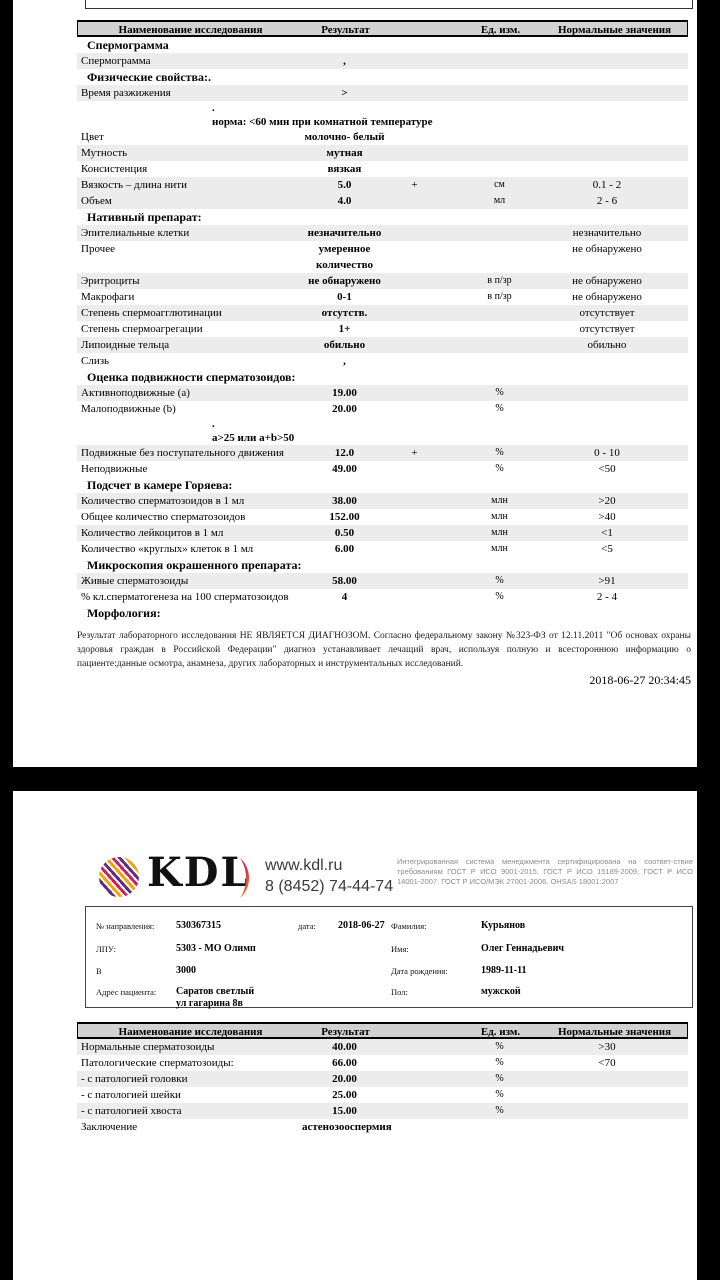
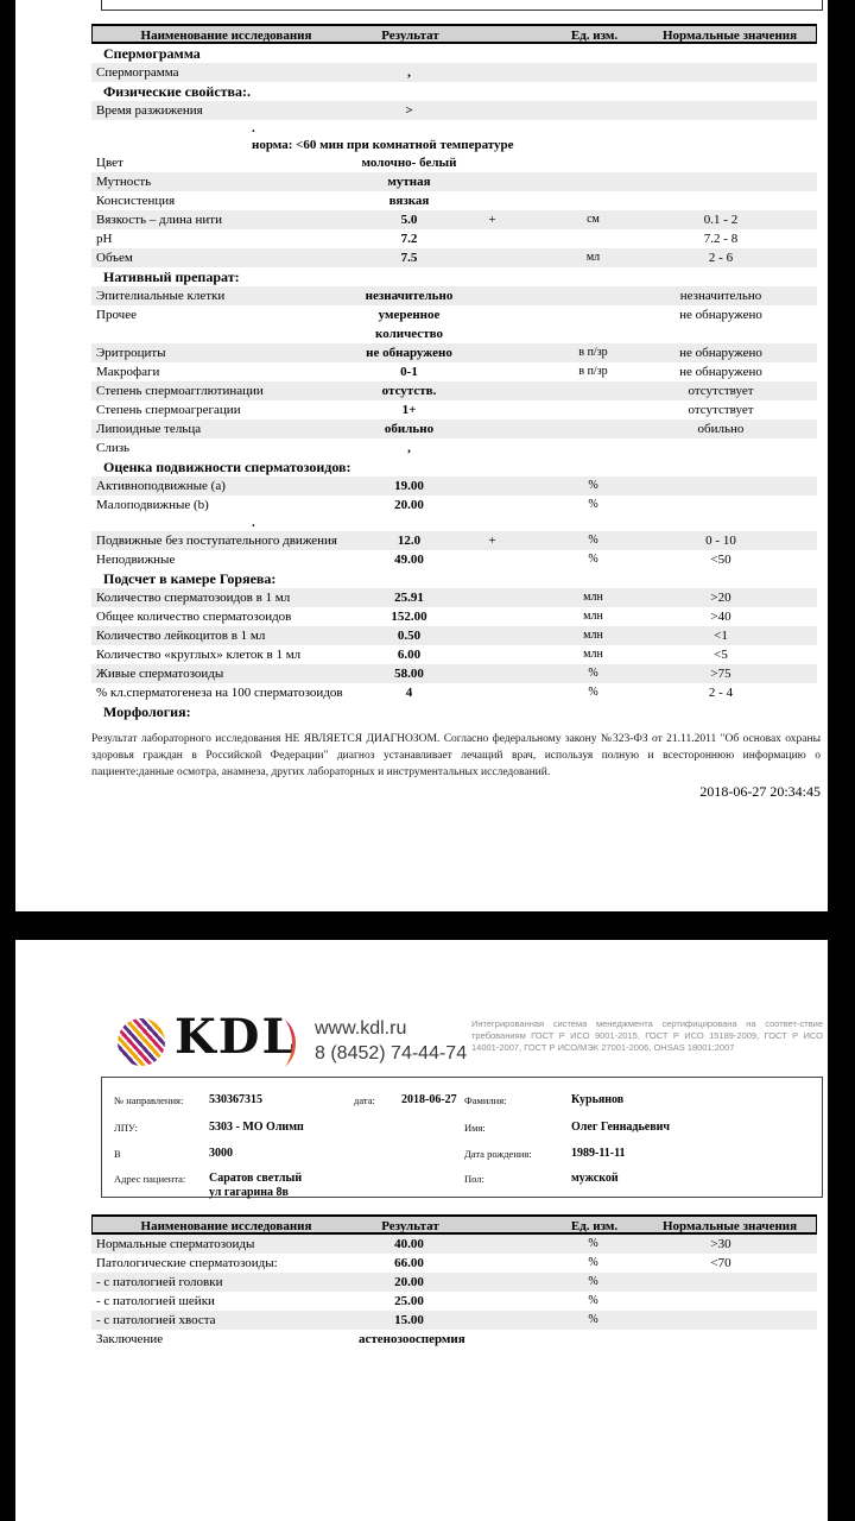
  Наименование исследования
  Результат
  Ед. изм.
  Нормальные значения
  Спермограмма
  Спермограмма
  ,
  Физические свойства:.
  Время разжижения
  >
  .
  норма: <60 мин при комнатной температуре
  Цвет
  молочно- белый
  Мутность
  мутная
  Консистенция
  вязкая
  Вязкость – длина нити
  5.0
  +
  см
  0.1 - 2
+ pH
+ 7.2
+ 7.2 - 8
  Объем
- 4.0
+ 7.5
  мл
  2 - 6
  Нативный препарат:
  Эпителиальные клетки
  незначительно
  незначительно
  Прочее
  умеренное количество
  не обнаружено
  Эритроциты
  не обнаружено
  в п/зр
  не обнаружено
  Макрофаги
  0-1
  в п/зр
  не обнаружено
  Степень спермоагглютинации
  отсутств.
  отсутствует
  Степень спермоагрегации
  1+
  отсутствует
  Липоидные тельца
  обильно
  обильно
  Слизь
  ,
  Оценка подвижности сперматозоидов:
  Активноподвижные (a)
  19.00
  %
  Малоподвижные (b)
  20.00
  %
  .
- a>25 или a+b>50
  Подвижные без поступательного движения
  12.0
  +
  %
  0 - 10
  Неподвижные
  49.00
  %
  <50
  Подсчет в камере Горяева:
  Количество сперматозоидов в 1 мл
- 38.00
+ 25.91
  млн
  >20
  Общее количество сперматозоидов
  152.00
  млн
  >40
  Количество лейкоцитов в 1 мл
  0.50
  млн
  <1
  Количество «круглых» клеток в 1 мл
  6.00
  млн
  <5
- Микроскопия окрашенного препарата:
  Живые сперматозоиды
  58.00
  %
- >91
+ >75
  % кл.сперматогенеза на 100 сперматозоидов
  4
  %
  2 - 4
  Морфология:
- Результат лабораторного исследования НЕ ЯВЛЯЕТСЯ ДИАГНОЗОМ. Согласно федеральному закону №323-ФЗ от 12.11.2011 "Об основах охраны здоровья граждан в Российской Федерации" диагноз устанавливает лечащий врач, используя полную и всестороннюю информацию о пациенте:данные осмотра, анамнеза, других лабораторных и инструментальных исследований.
+ Результат лабораторного исследования НЕ ЯВЛЯЕТСЯ ДИАГНОЗОМ. Согласно федеральному закону №323-ФЗ от 21.11.2011 "Об основах охраны здоровья граждан в Российской Федерации" диагноз устанавливает лечащий врач, используя полную и всестороннюю информацию о пациенте:данные осмотра, анамнеза, других лабораторных и инструментальных исследований.
  2018-06-27 20:34:45
  KDL
  www.kdl.ru
  8 (8452) 74-44-74
  Интегрированная система менеджмента сертифицирована на соответ-ствие требованиям ГОСТ Р ИСО 9001-2015, ГОСТ Р ИСО 15189-2009, ГОСТ Р ИСО 14001-2007, ГОСТ Р ИСО/МЭК 27001-2006, OHSAS 18001:2007
  № направления:
  530367315
  дата:
  2018-06-27
  Фамилия:
  Курьянов
  ЛПУ:
  5303 - МО Олимп
  Имя:
  Олег Геннадьевич
  В
  3000
  Дата рождения:
  1989-11-11
  Адрес пациента:
  Саратов светлый
  ул гагарина 8в
  Пол:
  мужской
  Наименование исследования
  Результат
  Ед. изм.
  Нормальные значения
  Нормальные сперматозоиды
  40.00
  %
  >30
  Патологические сперматозоиды:
  66.00
  %
  <70
  - с патологией головки
  20.00
  %
  - с патологией шейки
  25.00
  %
  - с патологией хвоста
  15.00
  %
  Заключение
  астенозоосперми
